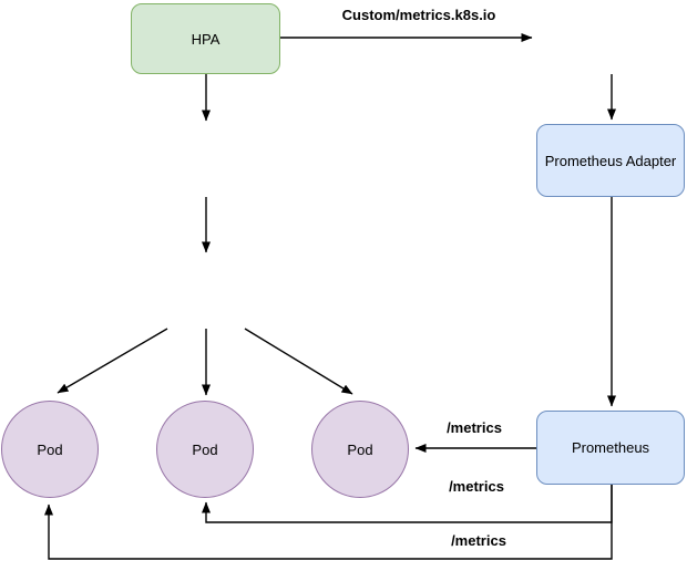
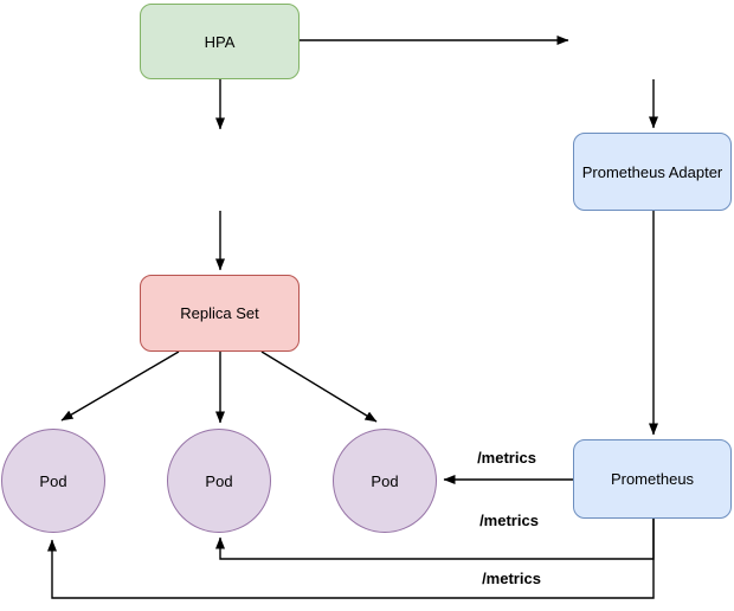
  HPA
  Prometheus Adapter
+ Replica Set
  Pod
  Pod
  Pod
  Prometheus
- Custom/metrics.k8s.io
  /metrics
  /metrics
  /metrics
